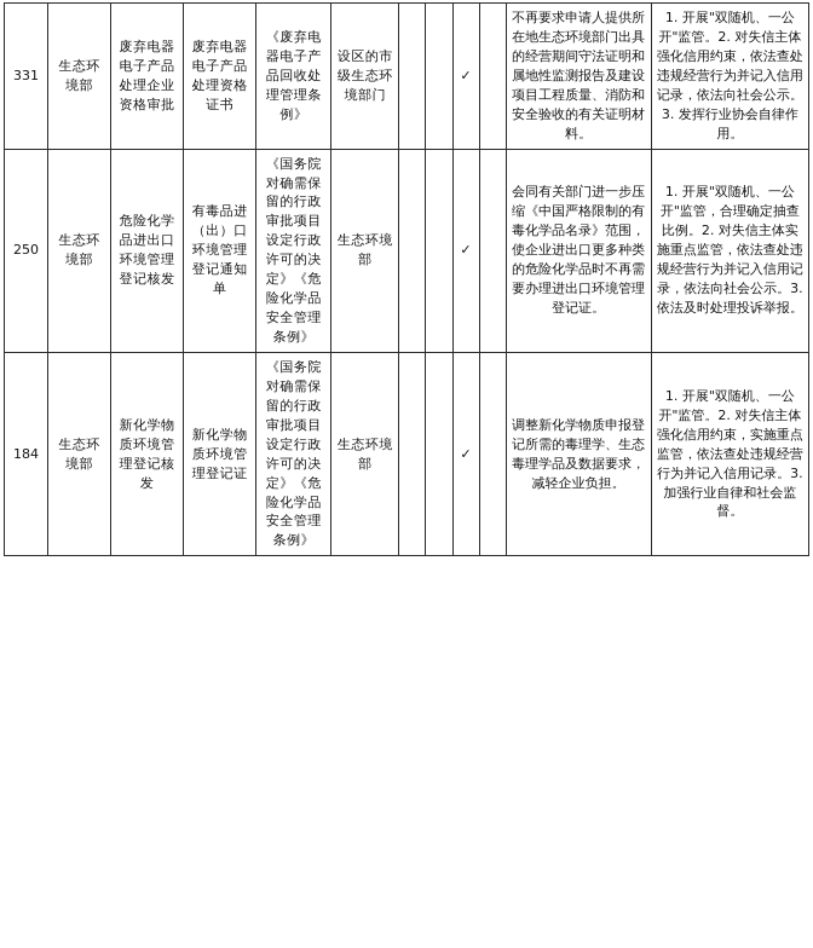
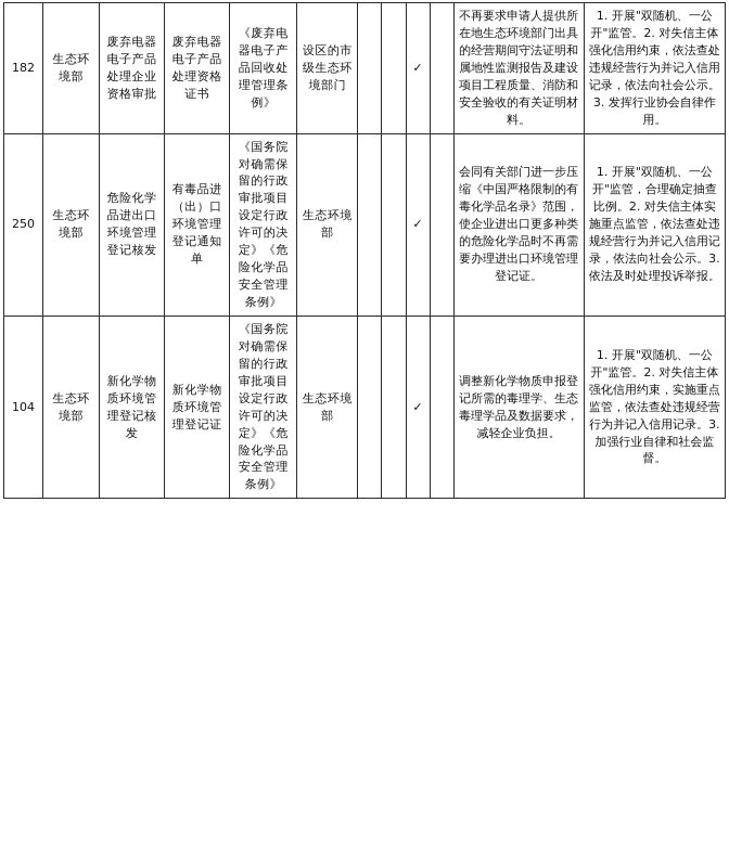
- 331	生态环境部	废弃电器电子产品处理企业资格审批	废弃电器电子产品处理资格证书	《废弃电器电子产品回收处理管理条例》	设区的市级生态环境部门			✓		不再要求申请人提供所在地生态环境部门出具的经营期间守法证明和属地性监测报告及建设项目工程质量、消防和安全验收的有关证明材料。	1. 开展"双随机、一公开"监管。2. 对失信主体强化信用约束，依法查处违规经营行为并记入信用记录，依法向社会公示。3. 发挥行业协会自律作用。
+ 182	生态环境部	废弃电器电子产品处理企业资格审批	废弃电器电子产品处理资格证书	《废弃电器电子产品回收处理管理条例》	设区的市级生态环境部门			✓		不再要求申请人提供所在地生态环境部门出具的经营期间守法证明和属地性监测报告及建设项目工程质量、消防和安全验收的有关证明材料。	1. 开展"双随机、一公开"监管。2. 对失信主体强化信用约束，依法查处违规经营行为并记入信用记录，依法向社会公示。3. 发挥行业协会自律作用。
  250	生态环境部	危险化学品进出口环境管理登记核发	有毒品进（出）口环境管理登记通知单	《国务院对确需保留的行政审批项目设定行政许可的决定》《危险化学品安全管理条例》	生态环境部			✓		会同有关部门进一步压缩《中国严格限制的有毒化学品名录》范围，使企业进出口更多种类的危险化学品时不再需要办理进出口环境管理登记证。	1. 开展"双随机、一公开"监管，合理确定抽查比例。2. 对失信主体实施重点监管，依法查处违规经营行为并记入信用记录，依法向社会公示。3. 依法及时处理投诉举报。
- 184	生态环境部	新化学物质环境管理登记核发	新化学物质环境管理登记证	《国务院对确需保留的行政审批项目设定行政许可的决定》《危险化学品安全管理条例》	生态环境部			✓		调整新化学物质申报登记所需的毒理学、生态毒理学品及数据要求，减轻企业负担。	1. 开展"双随机、一公开"监管。2. 对失信主体强化信用约束，实施重点监管，依法查处违规经营行为并记入信用记录。3. 加强行业自律和社会监督。
+ 104	生态环境部	新化学物质环境管理登记核发	新化学物质环境管理登记证	《国务院对确需保留的行政审批项目设定行政许可的决定》《危险化学品安全管理条例》	生态环境部			✓		调整新化学物质申报登记所需的毒理学、生态毒理学品及数据要求，减轻企业负担。	1. 开展"双随机、一公开"监管。2. 对失信主体强化信用约束，实施重点监管，依法查处违规经营行为并记入信用记录。3. 加强行业自律和社会监督。
